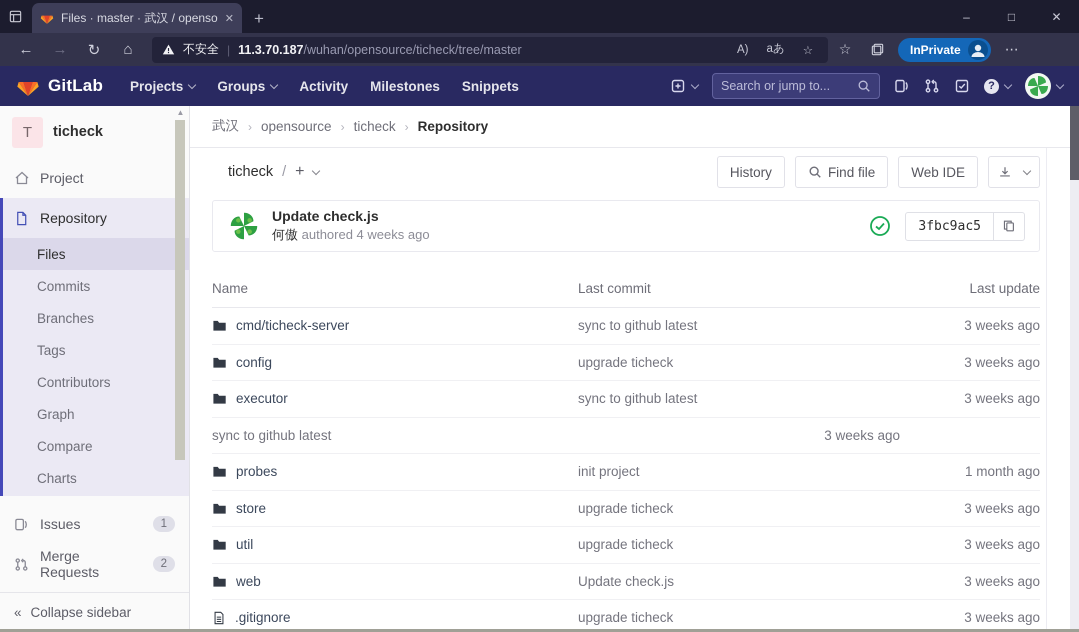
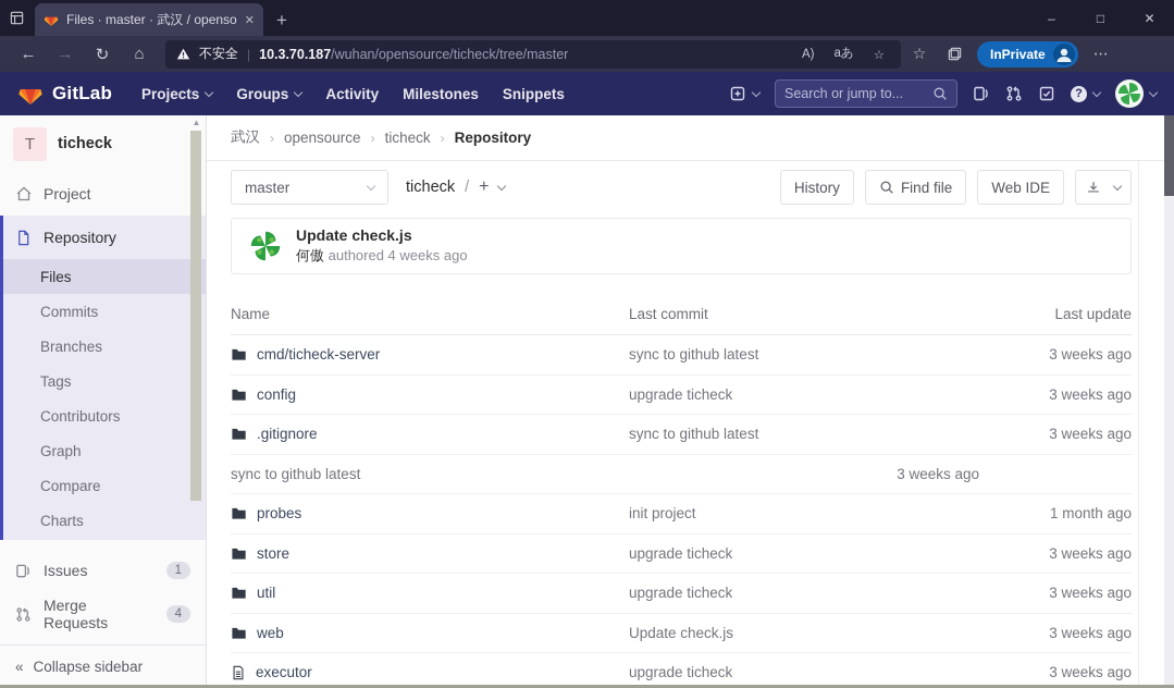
  Files · master · 武汉 / openso
  ✕
  +
  –
  □
  ✕
  ←
  →
  ↻
  ⌂
  不安全
  |
- 11.3.70.187/wuhan/opensource/ticheck/tree/master
+ 10.3.70.187/wuhan/opensource/ticheck/tree/master
  A)
  aあ
  ☆
  ☆
  InPrivate
  ⋯
  GitLab
  Projects
  Groups
  Activity
  Milestones
  Snippets
  Search or jump to...
  ?
  T
  ticheck
  Project
  Repository
  Files
  Commits
  Branches
  Tags
  Contributors
  Graph
  Compare
  Charts
  Issues
  1
  Merge Requests
- 2
+ 4
  «
  Collapse sidebar
  ▲
  武汉
  ›
  opensource
  ›
  ticheck
  ›
  Repository
+ master
  ticheck
  /
  +
  History
  Find file
  Web IDE
  Update check.js
  何傲 authored 4 weeks ago
- 3fbc9ac5
  Name
  Last commit
  Last update
  cmd/ticheck-server
  sync to github latest
  3 weeks ago
  config
  upgrade ticheck
  3 weeks ago
- executor
+ .gitignore
  sync to github latest
  3 weeks ago
  sync to github latest
  3 weeks ago
  probes
  init project
  1 month ago
  store
  upgrade ticheck
  3 weeks ago
  util
  upgrade ticheck
  3 weeks ago
  web
  Update check.js
  3 weeks ago
- .gitignore
+ executor
  upgrade ticheck
  3 weeks ago
